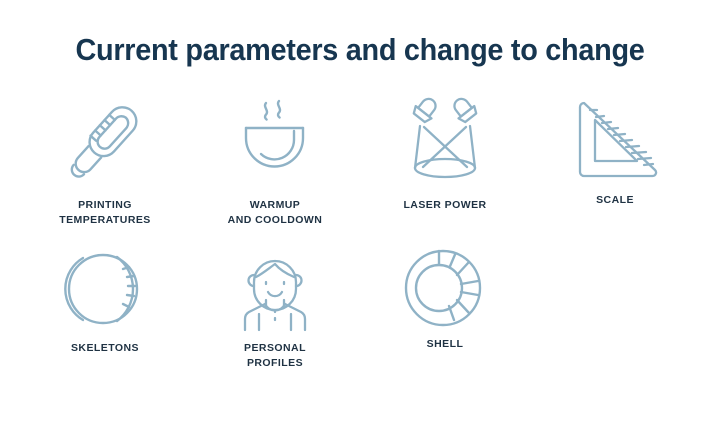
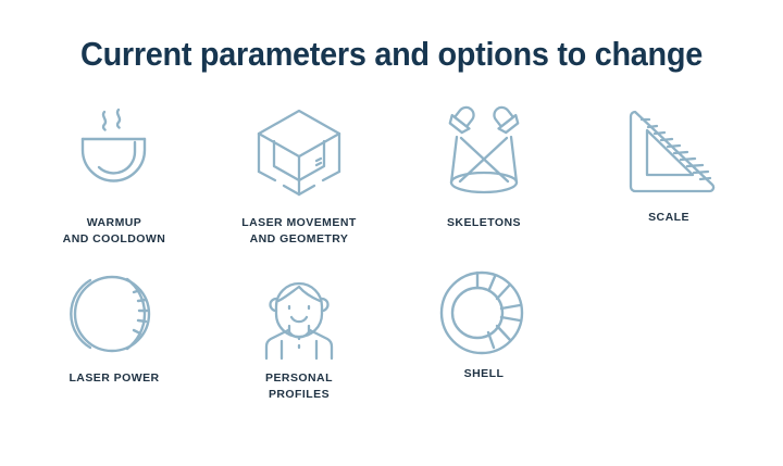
- Current parameters and change to change
+ Current parameters and options to change
- PRINTING
- TEMPERATURES
  WARMUP
  AND COOLDOWN
+ LASER MOVEMENT
+ AND GEOMETRY
- LASER POWER
+ SKELETONS
  SCALE
- SKELETONS
+ LASER POWER
  PERSONAL
  PROFILES
  SHELL
